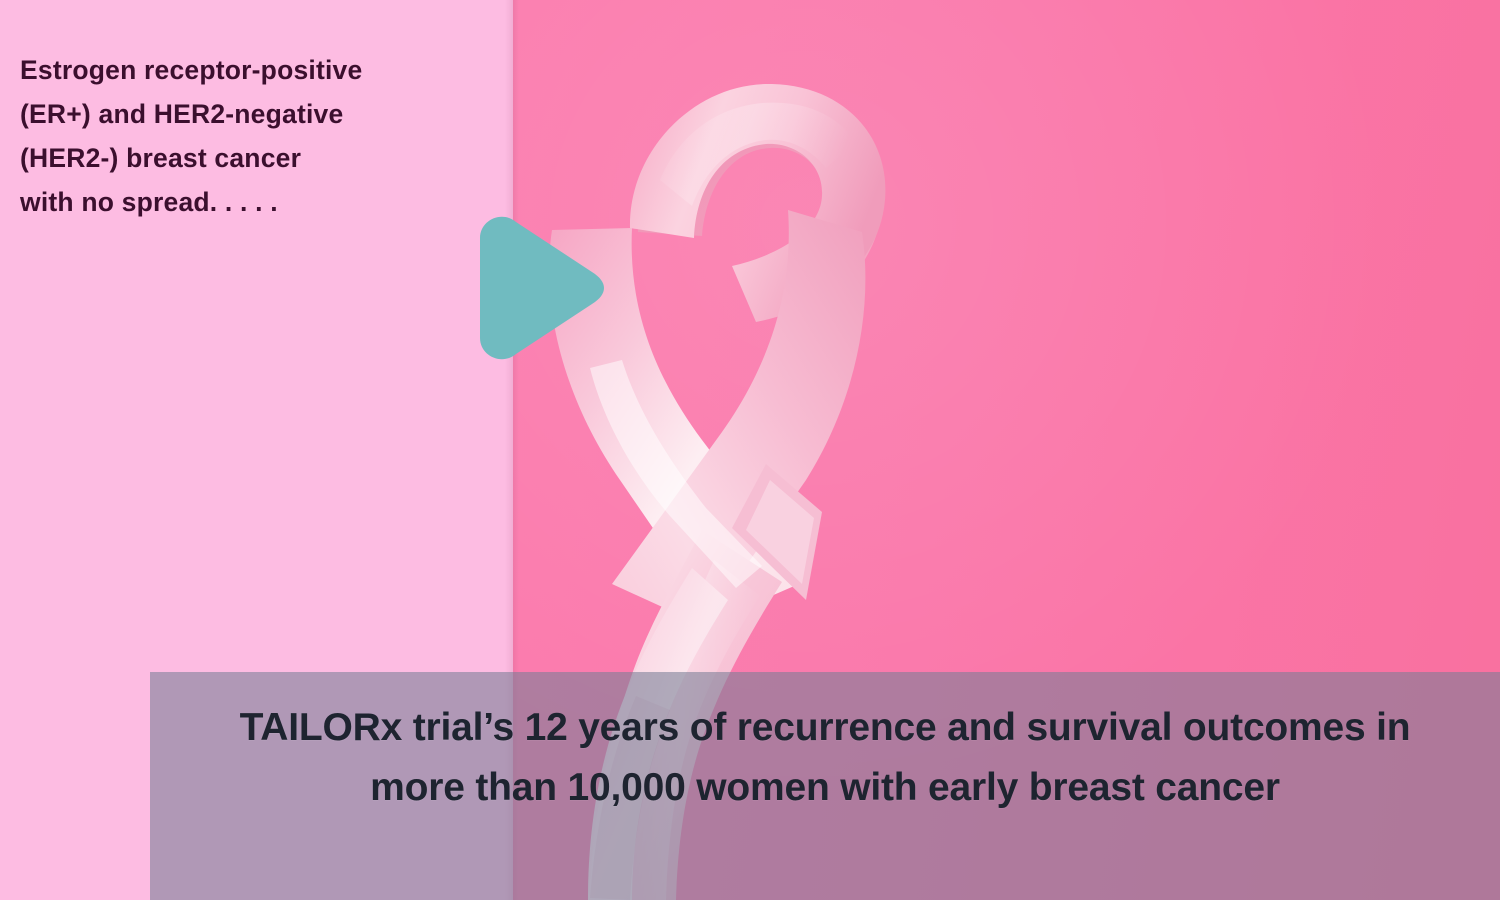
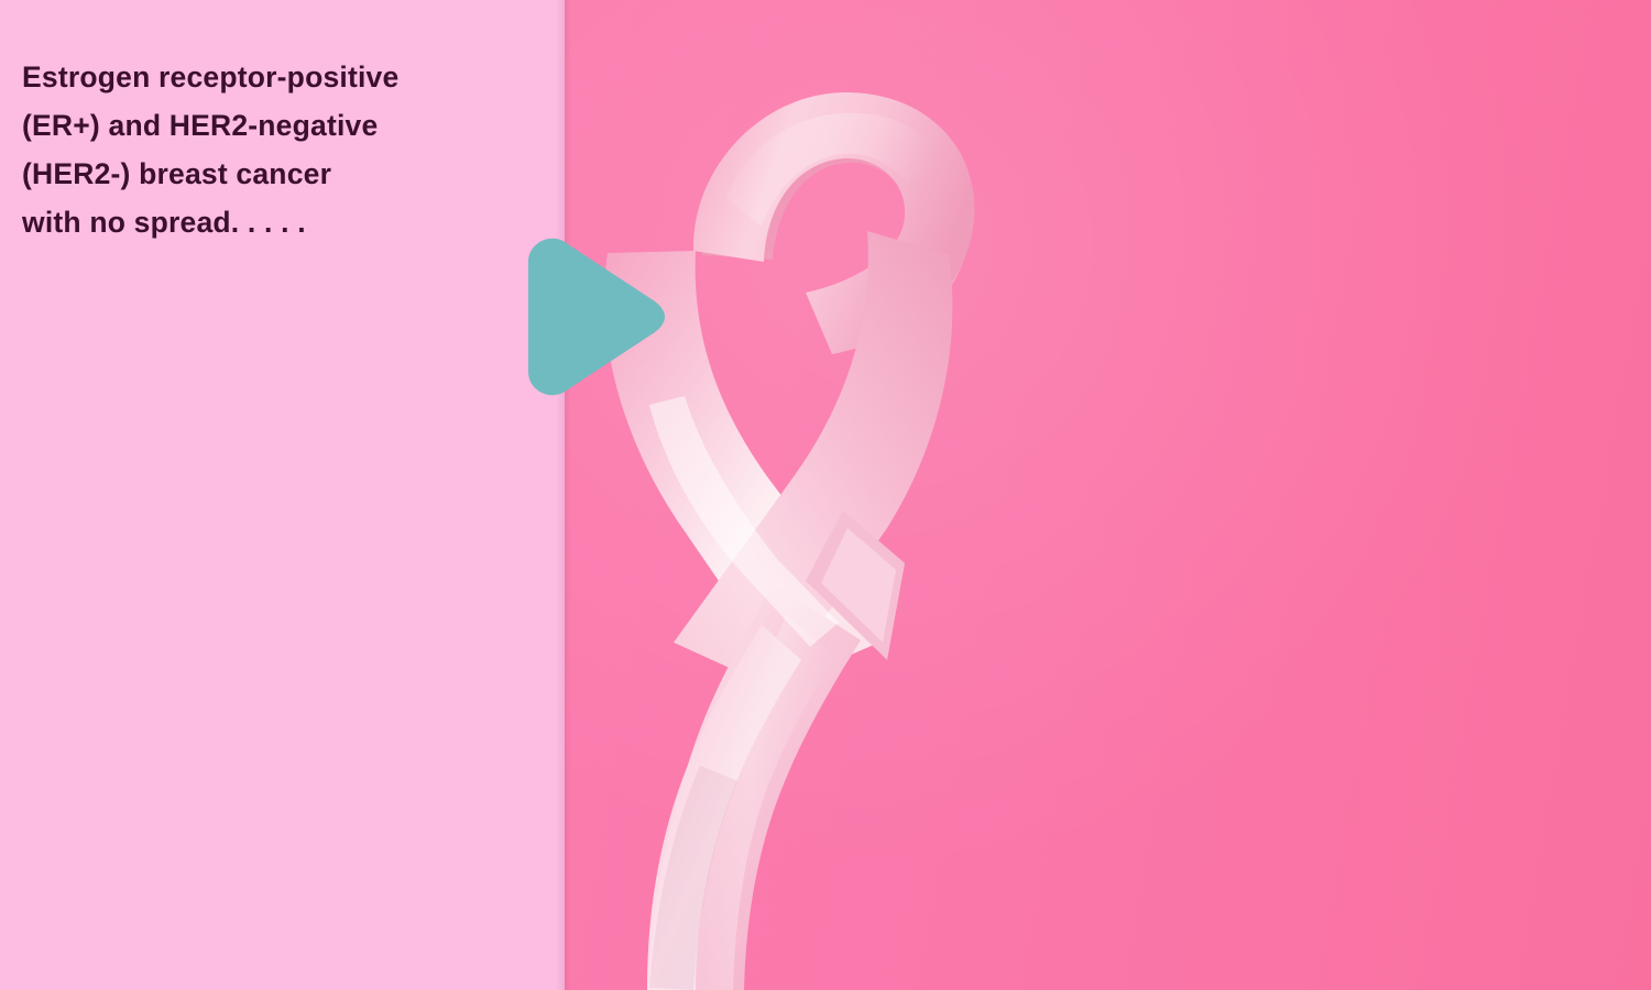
  Estrogen receptor-positive
  (ER+) and HER2-negative
  (HER2-) breast cancer
  with no spread. . . . .
- TAILORx trial’s 12 years of recurrence and survival outcomes in more than 10,000 women with early breast cancer
